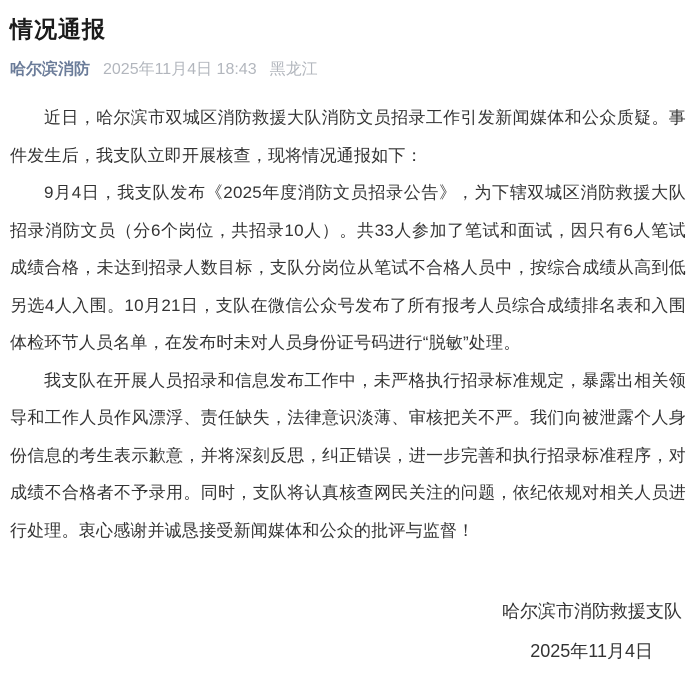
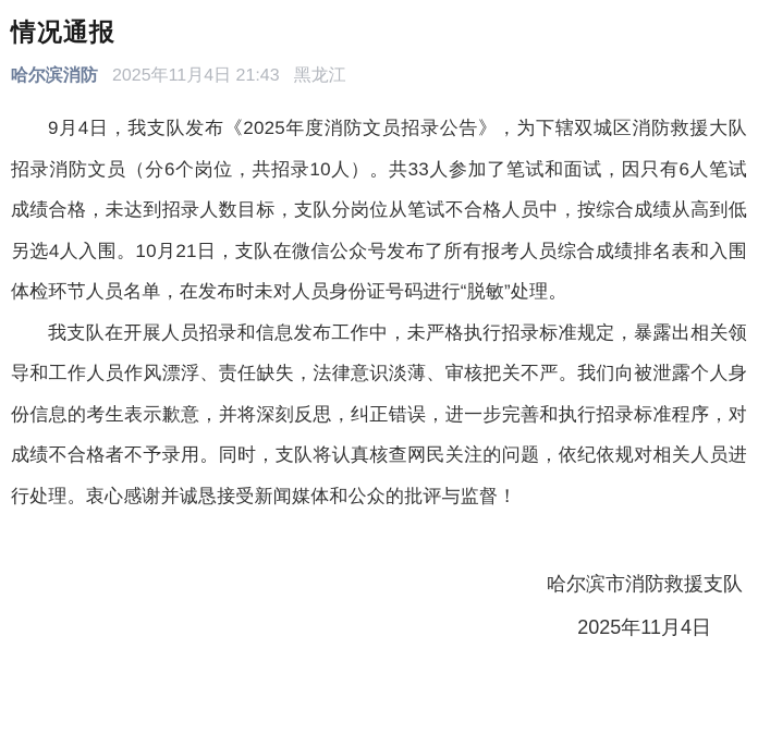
  情况通报
  哈尔滨消防
- 2025年11月4日 18:43
+ 2025年11月4日 21:43
  黑龙江
- 近日，哈尔滨市双城区消防救援大队消防文员招录工作引发新闻媒体和公众质疑。事件发生后，我支队立即开展核查，现将情况通报如下：
  9月4日，我支队发布《2025年度消防文员招录公告》，为下辖双城区消防救援大队招录消防文员（分6个岗位，共招录10人）。共33人参加了笔试和面试，因只有6人笔试成绩合格，未达到招录人数目标，支队分岗位从笔试不合格人员中，按综合成绩从高到低另选4人入围。10月21日，支队在微信公众号发布了所有报考人员综合成绩排名表和入围体检环节人员名单，在发布时未对人员身份证号码进行“脱敏”处理。
  我支队在开展人员招录和信息发布工作中，未严格执行招录标准规定，暴露出相关领导和工作人员作风漂浮、责任缺失，法律意识淡薄、审核把关不严。我们向被泄露个人身份信息的考生表示歉意，并将深刻反思，纠正错误，进一步完善和执行招录标准程序，对成绩不合格者不予录用。同时，支队将认真核查网民关注的问题，依纪依规对相关人员进行处理。衷心感谢并诚恳接受新闻媒体和公众的批评与监督！
  哈尔滨市消防救援支队
  2025年11月4日
